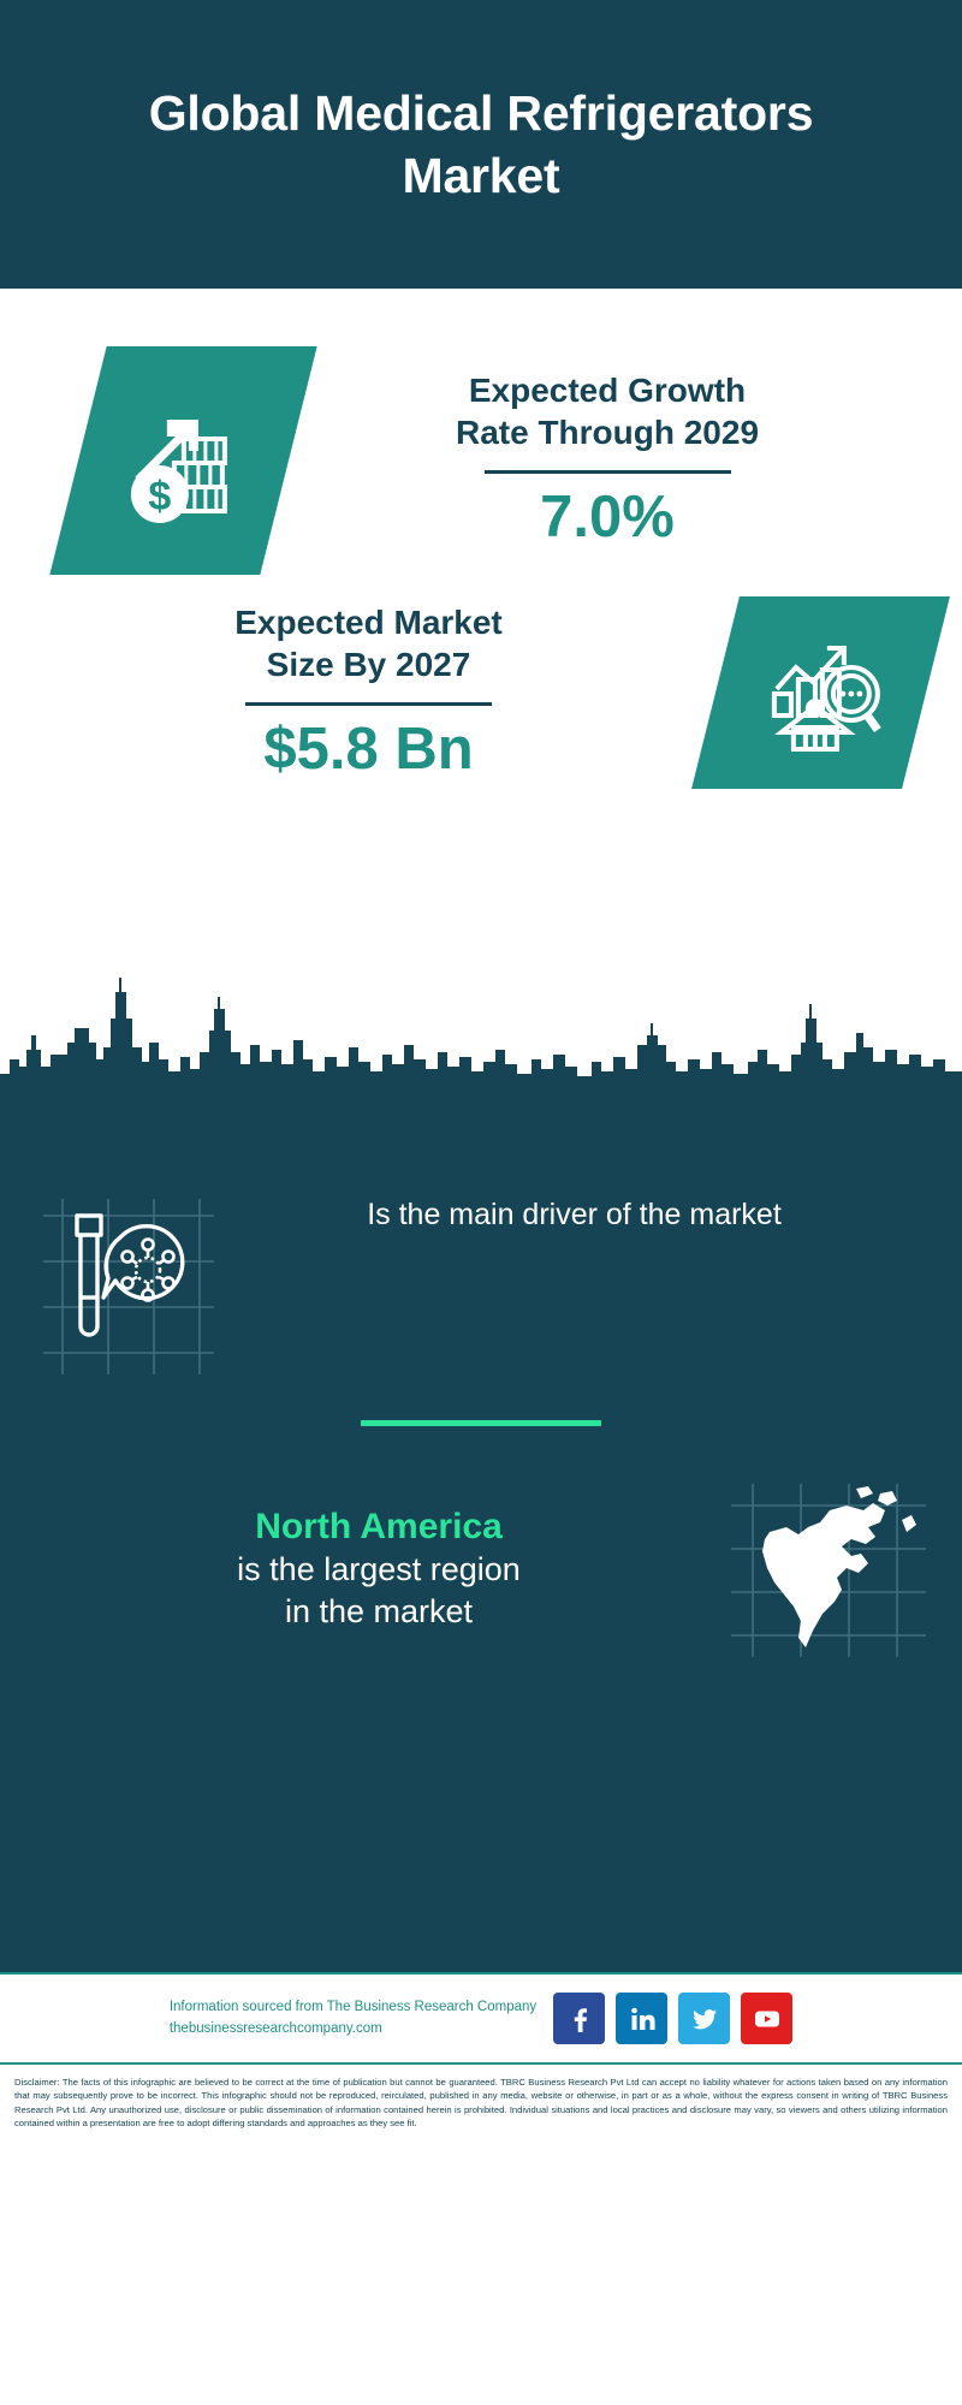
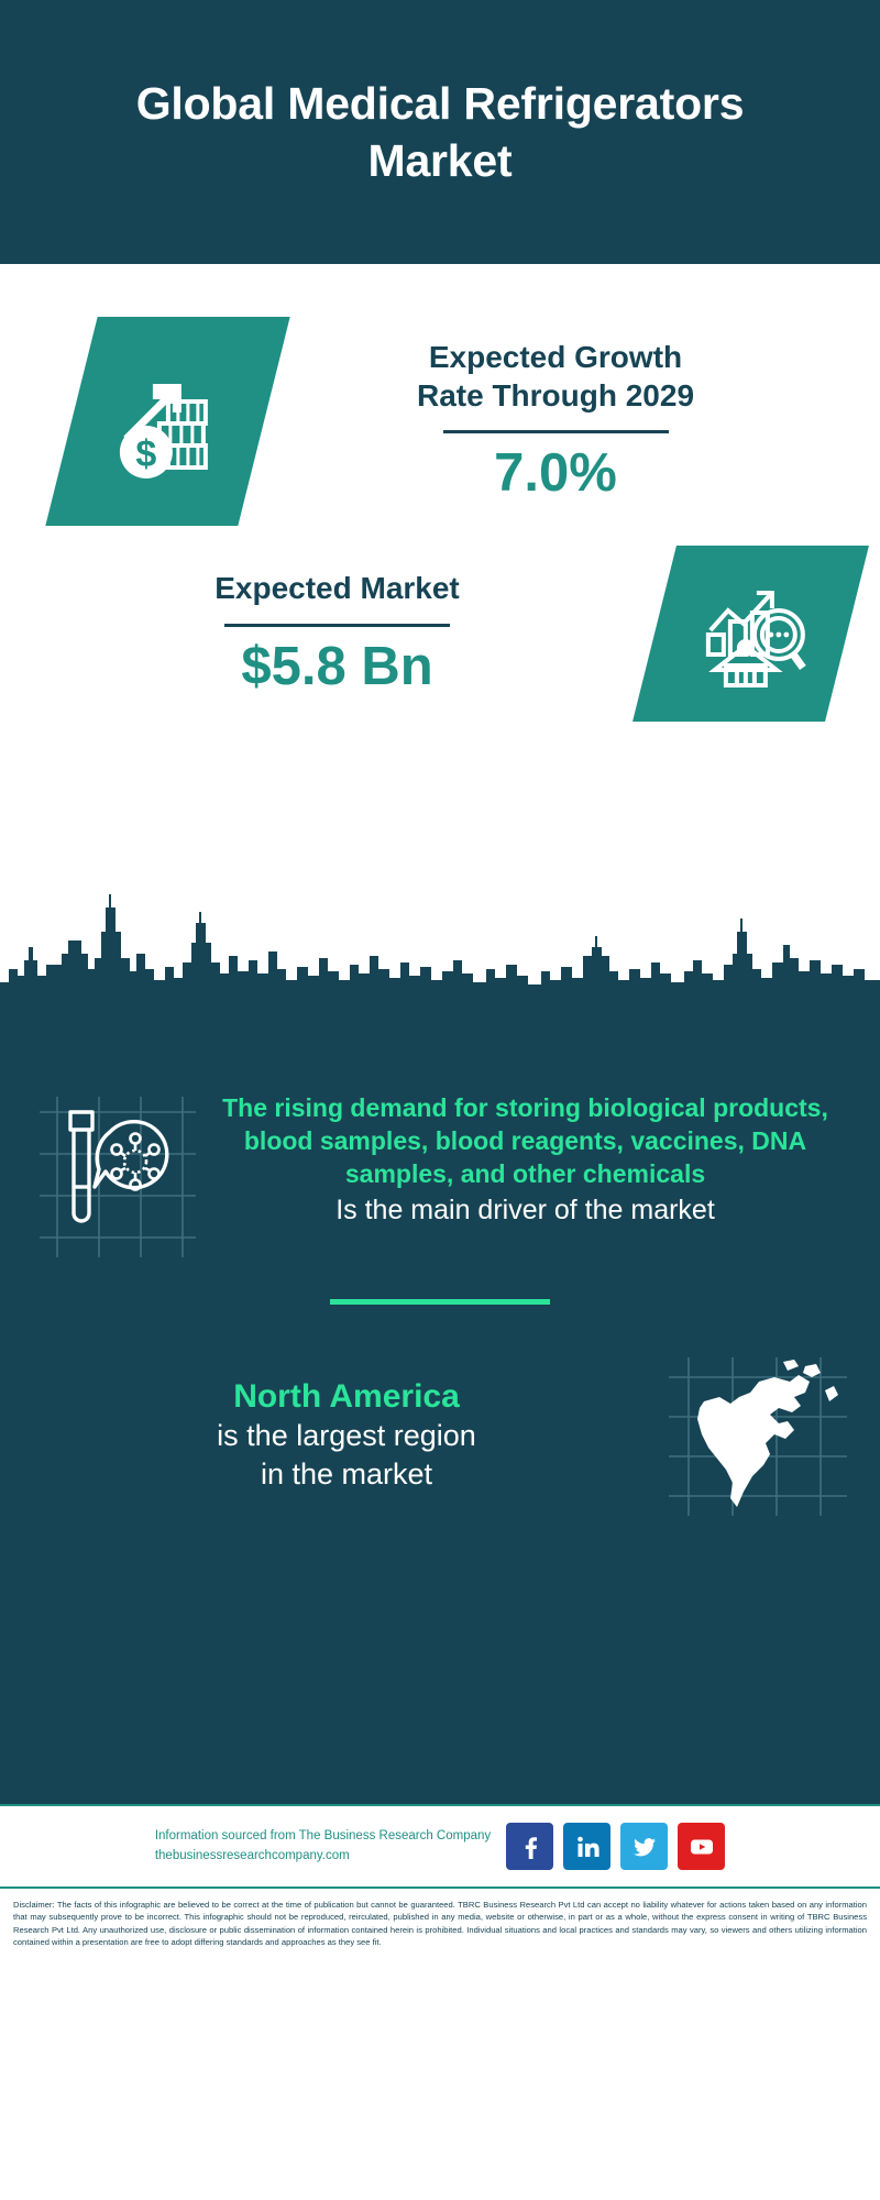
  Global Medical Refrigerators Market
  Expected Growth
  Rate Through 2029
  7.0%
  Expected Market
- Size By 2027
  $5.8 Bn
+ The rising demand for storing biological products, blood samples, blood reagents, vaccines, DNA samples, and other chemicals
  Is the main driver of the market
  North America
  is the largest region
  in the market
  Information sourced from The Business Research Company
  thebusinessresearchcompany.com
- Disclaimer: The facts of this infographic are believed to be correct at the time of publication but cannot be guaranteed. TBRC Business Research Pvt Ltd can accept no liability whatever for actions taken based on any information that may subsequently prove to be incorrect. This infographic should not be reproduced, reirculated, published in any media, website or otherwise, in part or as a whole, without the express consent in writing of TBRC Business Research Pvt Ltd. Any unauthorized use, disclosure or public dissemination of information contained herein is prohibited. Individual situations and local practices and disclosure may vary, so viewers and others utilizing information contained within a presentation are free to adopt differing standards and approaches as they see fit.
+ Disclaimer: The facts of this infographic are believed to be correct at the time of publication but cannot be guaranteed. TBRC Business Research Pvt Ltd can accept no liability whatever for actions taken based on any information that may subsequently prove to be incorrect. This infographic should not be reproduced, reirculated, published in any media, website or otherwise, in part or as a whole, without the express consent in writing of TBRC Business Research Pvt Ltd. Any unauthorized use, disclosure or public dissemination of information contained herein is prohibited. Individual situations and local practices and standards may vary, so viewers and others utilizing information contained within a presentation are free to adopt differing standards and approaches as they see fit.
